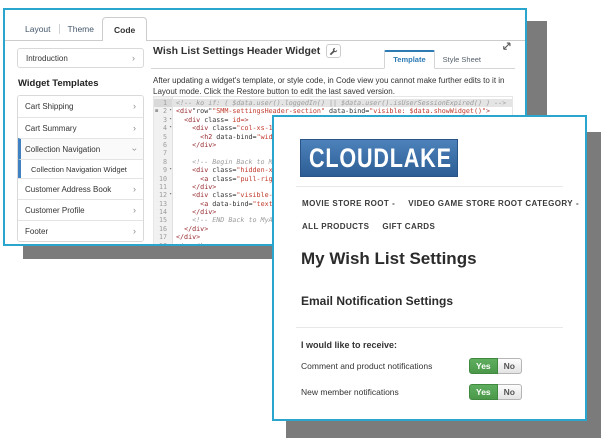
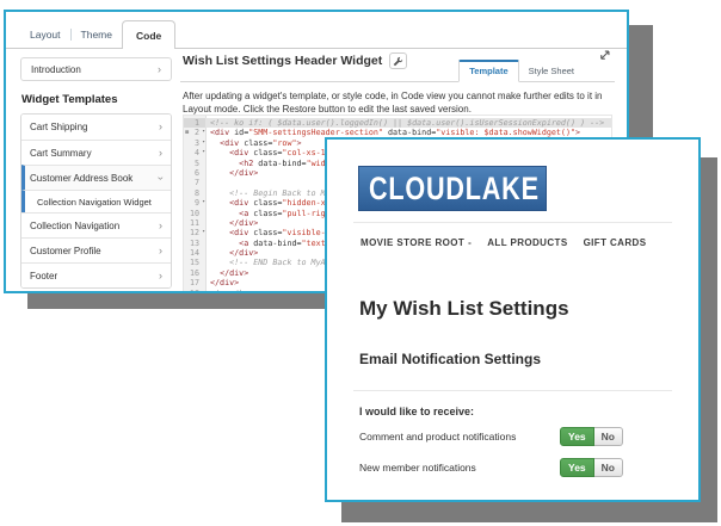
  Layout
  Theme
  Code
  Introduction
  ›
  Widget Templates
  Cart Shipping
  ›
  Cart Summary
  ›
- Collection Navigation
+ Customer Address Book
  Collection Navigation Widget
- Customer Address Book
+ Collection Navigation
  ›
  Customer Profile
  ›
  Footer
  ›
  Wish List Settings Header Widget
  Template
  Style Sheet
  After updating a widget's template, or style code, in Code view you cannot make further edits to it in Layout mode. Click the Restore button to edit the last saved version.
  1
  <!-- ko if: ( $data.user().loggedIn() || $data.user().isUserSessionExpired() ) -->
  2
- <div"row""SMM-settingsHeader-section" data-bind="visible: $data.showWidget()">
+ <div id="SMM-settingsHeader-section" data-bind="visible: $data.showWidget()">
  3
- <div class= id=>
+ <div class="row">
  5
  <h2 data-bind="wid
  6
  </div>
  7
  8
  <!-- Begin Back to M
  9
  <div class="hidden-x
  10
  <a class="pull-rig
  11
  </div>
  12
  <div class="visible-
  13
  <a data-bind="text
  14
  </div>
  15
  <!-- END Back to MyA
  16
  </div>
  17
  </div>
  CLOUDLAKE
  MOVIE STORE ROOT -
- VIDEO GAME STORE ROOT CATEGORY -
  ALL PRODUCTS
  GIFT CARDS
  My Wish List Settings
  Email Notification Settings
  I would like to receive:
  Comment and product notifications
  Yes
  No
  New member notifications
  Yes
  No
